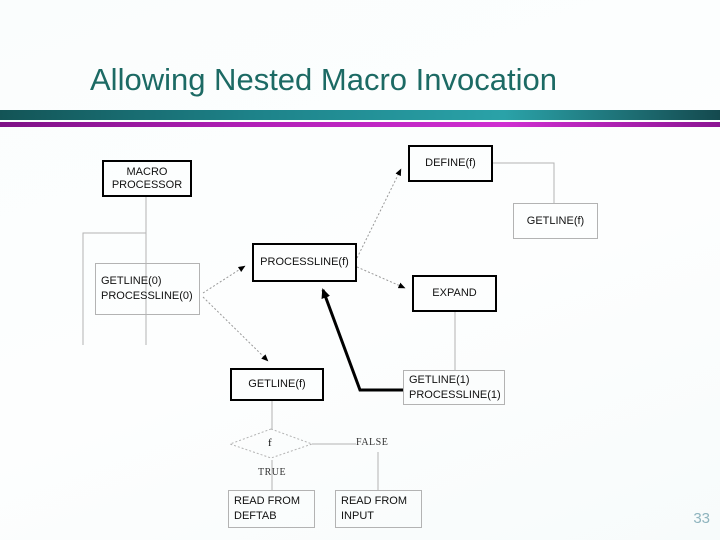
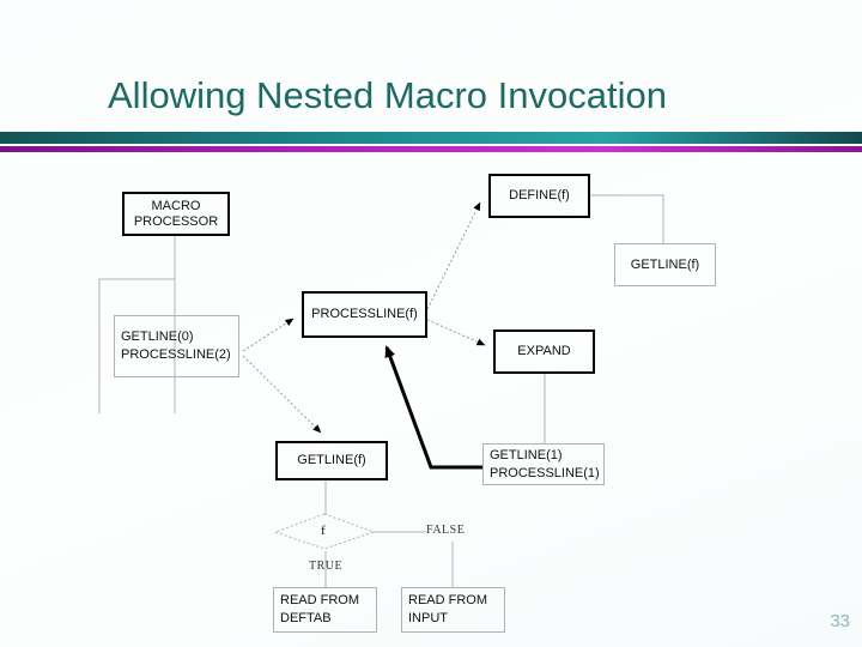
  Allowing Nested Macro Invocation
  MACRO
  PROCESSOR
  DEFINE(f)
  GETLINE(f)
  PROCESSLINE(f)
  EXPAND
  GETLINE(0)
- PROCESSLINE(0)
+ PROCESSLINE(2)
  GETLINE(1)
  PROCESSLINE(1)
  GETLINE(f)
  READ FROM
  DEFTAB
  READ FROM
  INPUT
  f
  TRUE
  FALSE
  33
